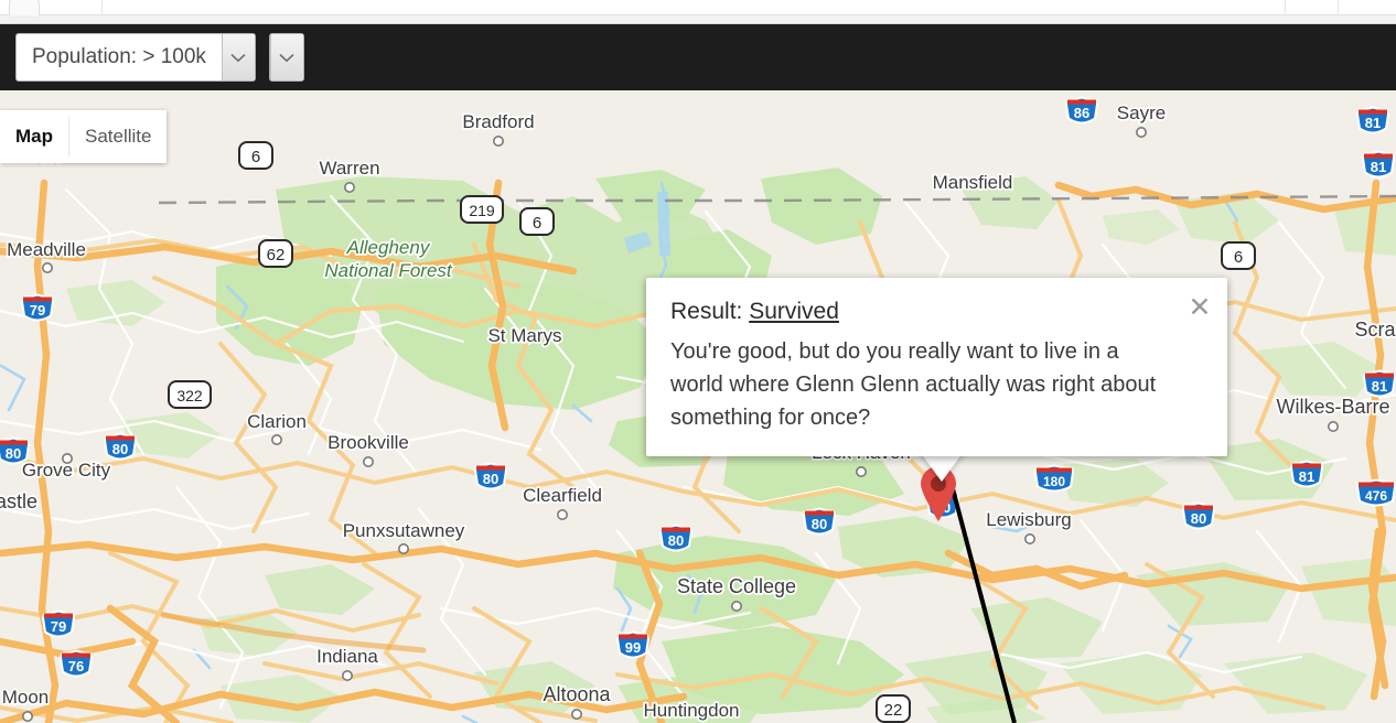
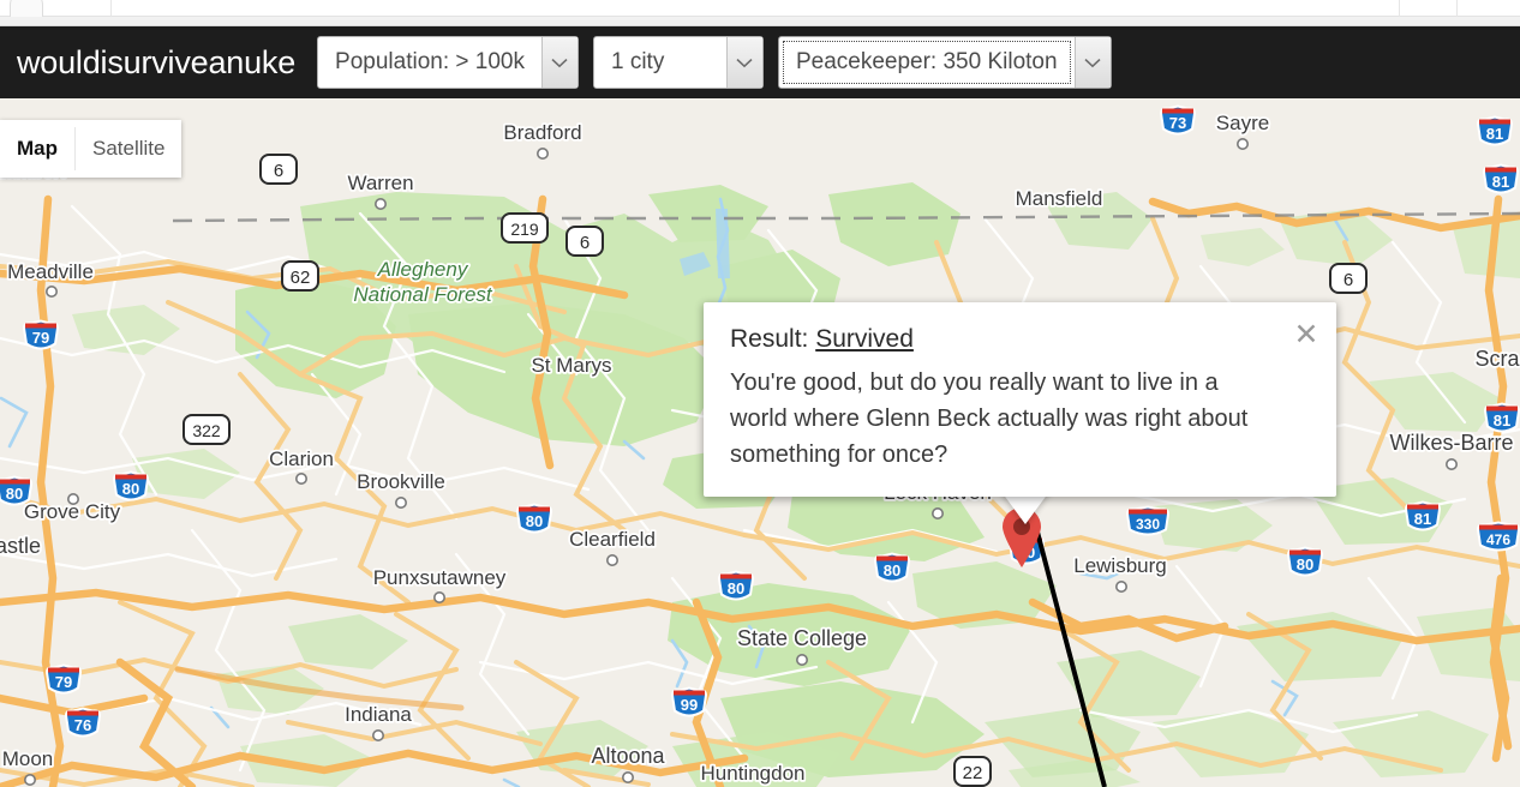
+ wouldisurviveanuke
  Population: > 100k
+ 1 city
+ Peacekeeper: 350 Kiloton
  Bradford
  Sayre
  Warren
  Mansfield
  Meadville
  St Marys
  Clarion
  Brookville
  Wilkes-Barre
  Grove City
  Clearfield
  Lewisburg
  Punxsutawney
  State College
  Indiana
  Altoona
  Huntingdon
  Moon
  Allegheny
  National Forest
  Scra
  astle
- 86
+ 73
  81
  81
  79
  81
  80
  80
  80
- 180
+ 330
  80
  81
  476
  80
  80
  79
  99
  76
  6
  219
  6
  62
  6
  322
  22
  Map
  Satellite
  ✕
  Result: Survived
- You're good, but do you really want to live in a world where Glenn Glenn actually was right about something for once?
+ You're good, but do you really want to live in a world where Glenn Beck actually was right about something for once?
